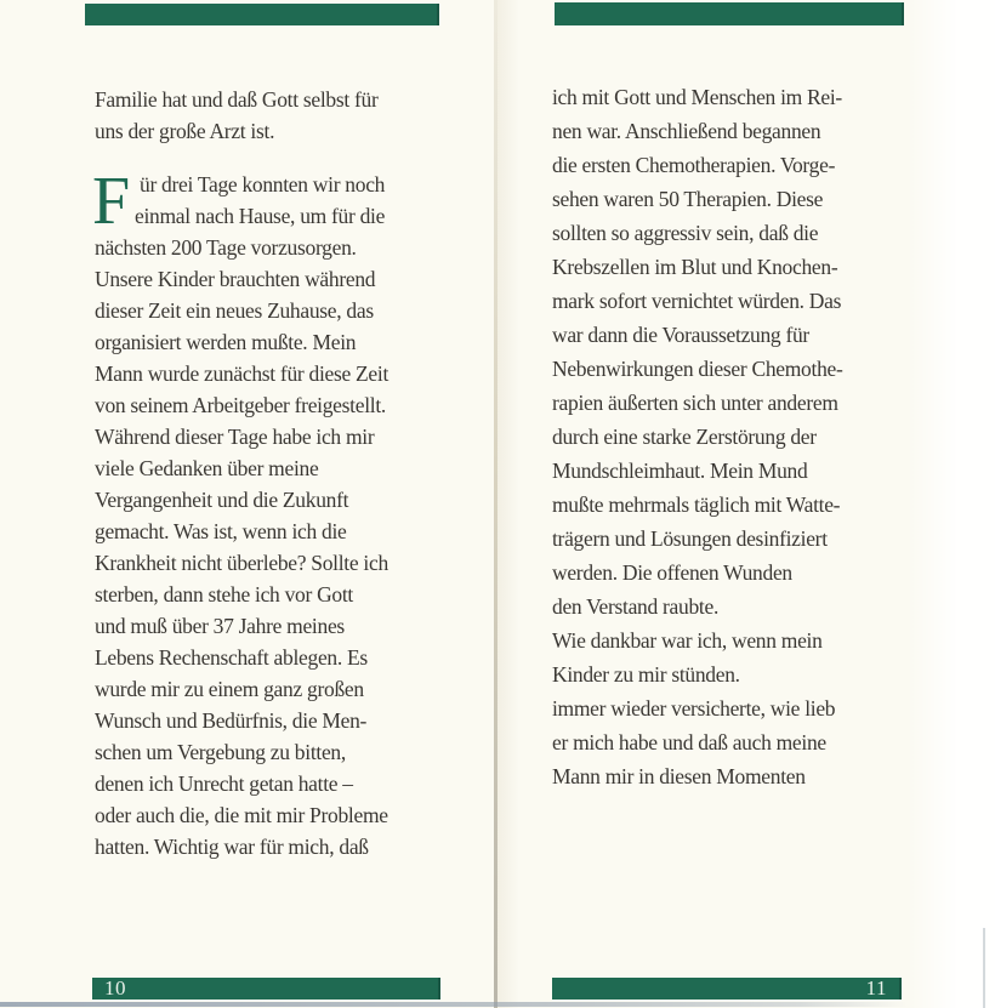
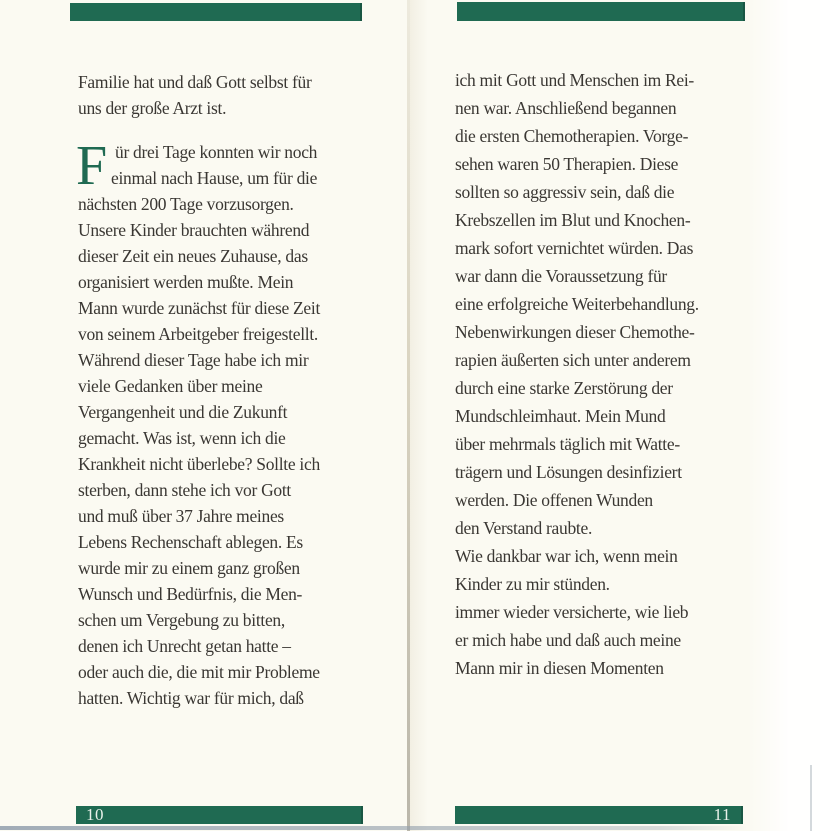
  Familie hat und daß Gott selbst für
  uns der große Arzt ist.
  F
  ür drei Tage konnten wir noch
  einmal nach Hause, um für die
  nächsten 200 Tage vorzusorgen.
  Unsere Kinder brauchten während
  dieser Zeit ein neues Zuhause, das
  organisiert werden mußte. Mein
  Mann wurde zunächst für diese Zeit
  von seinem Arbeitgeber freigestellt.
  Während dieser Tage habe ich mir
  viele Gedanken über meine
  Vergangenheit und die Zukunft
  gemacht. Was ist, wenn ich die
  Krankheit nicht überlebe? Sollte ich
  sterben, dann stehe ich vor Gott
  und muß über 37 Jahre meines
  Lebens Rechenschaft ablegen. Es
  wurde mir zu einem ganz großen
  Wunsch und Bedürfnis, die Men-
  schen um Vergebung zu bitten,
  denen ich Unrecht getan hatte –
  oder auch die, die mit mir Probleme
  hatten. Wichtig war für mich, daß
  ich mit Gott und Menschen im Rei-
  nen war. Anschließend begannen
  die ersten Chemotherapien. Vorge-
  sehen waren 50 Therapien. Diese
  sollten so aggressiv sein, daß die
  Krebszellen im Blut und Knochen-
  mark sofort vernichtet würden. Das
  war dann die Voraussetzung für
+ eine erfolgreiche Weiterbehandlung.
  Nebenwirkungen dieser Chemothe-
  rapien äußerten sich unter anderem
  durch eine starke Zerstörung der
  Mundschleimhaut. Mein Mund
- mußte mehrmals täglich mit Watte-
+ über mehrmals täglich mit Watte-
  trägern und Lösungen desinfiziert
  werden. Die offenen Wunden
  den Verstand raubte.
  Wie dankbar war ich, wenn mein
  Kinder zu mir stünden.
  immer wieder versicherte, wie lieb
  er mich habe und daß auch meine
  Mann mir in diesen Momenten
  10
  11
